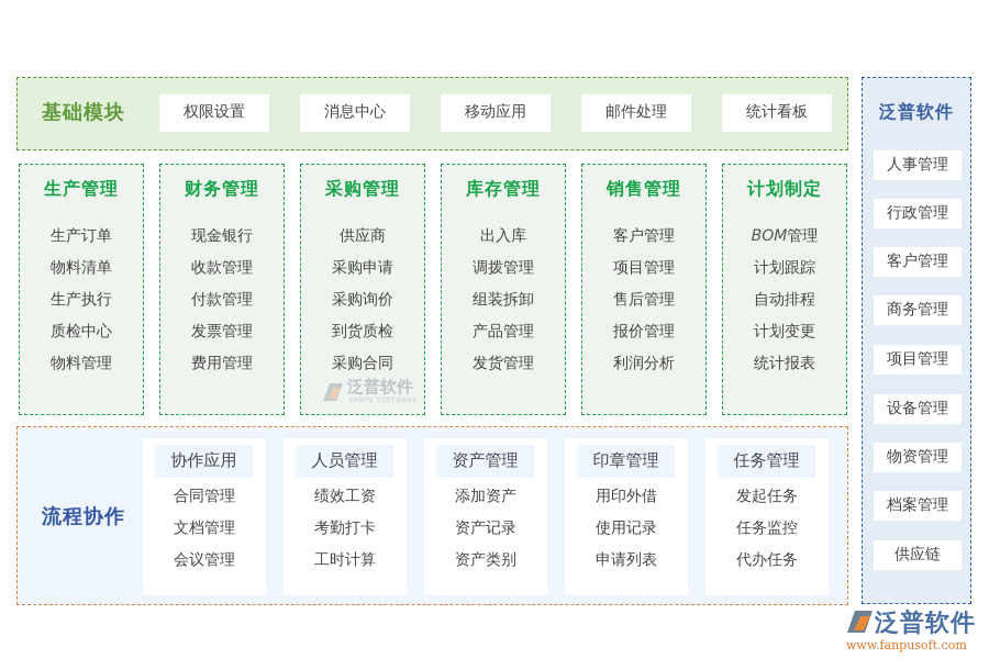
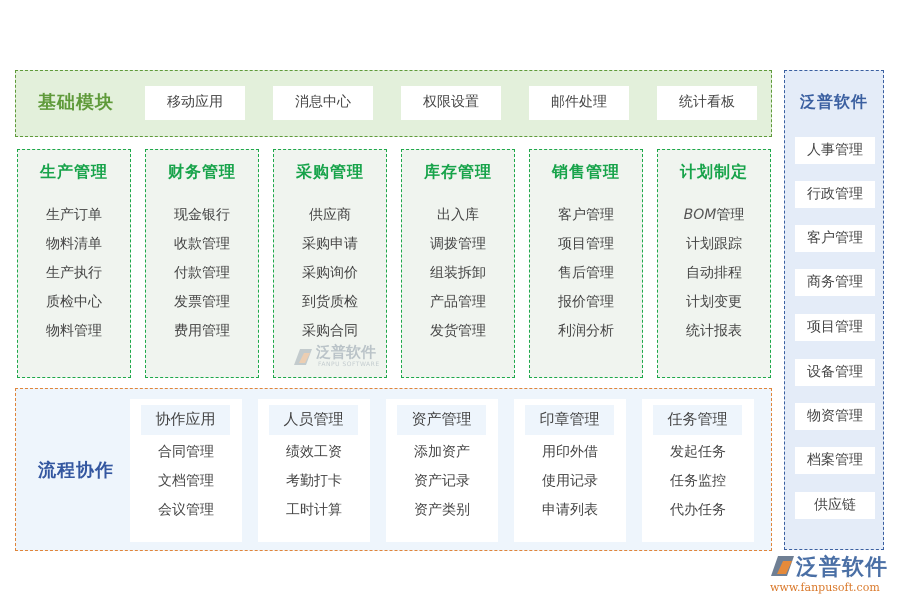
  基础模块
- 权限设置
+ 移动应用
  消息中心
- 移动应用
+ 权限设置
  邮件处理
  统计看板
  生产管理
  生产订单
  物料清单
  生产执行
  质检中心
  物料管理
  财务管理
  现金银行
  收款管理
  付款管理
  发票管理
  费用管理
  采购管理
  供应商
  采购申请
  采购询价
  到货质检
  采购合同
  库存管理
  出入库
  调拨管理
  组装拆卸
  产品管理
  发货管理
  销售管理
  客户管理
  项目管理
  售后管理
  报价管理
  利润分析
  计划制定
  BOM管理
  计划跟踪
  自动排程
  计划变更
  统计报表
  泛普软件
  流程协作
  协作应用
  合同管理
  文档管理
  会议管理
  人员管理
  绩效工资
  考勤打卡
  工时计算
  资产管理
  添加资产
  资产记录
  资产类别
  印章管理
  用印外借
  使用记录
  申请列表
  任务管理
  发起任务
  任务监控
  代办任务
  泛普软件
  人事管理
  行政管理
  客户管理
  商务管理
  项目管理
  设备管理
  物资管理
  档案管理
  供应链
  泛普软件
  www.fanpusoft.com
